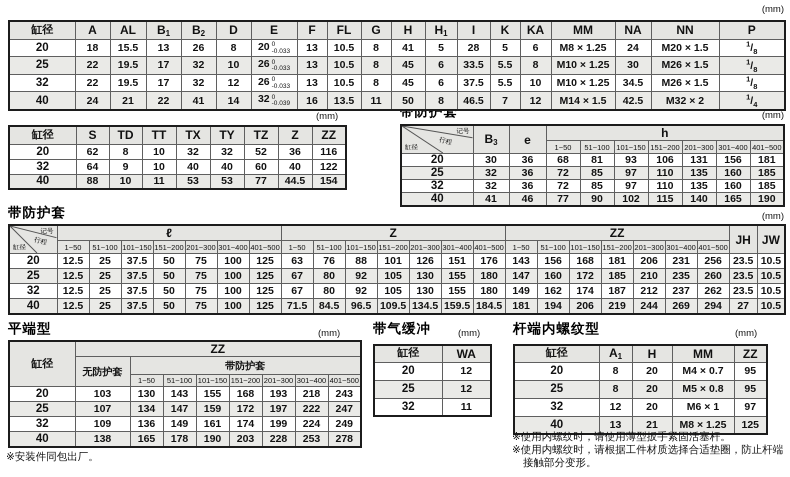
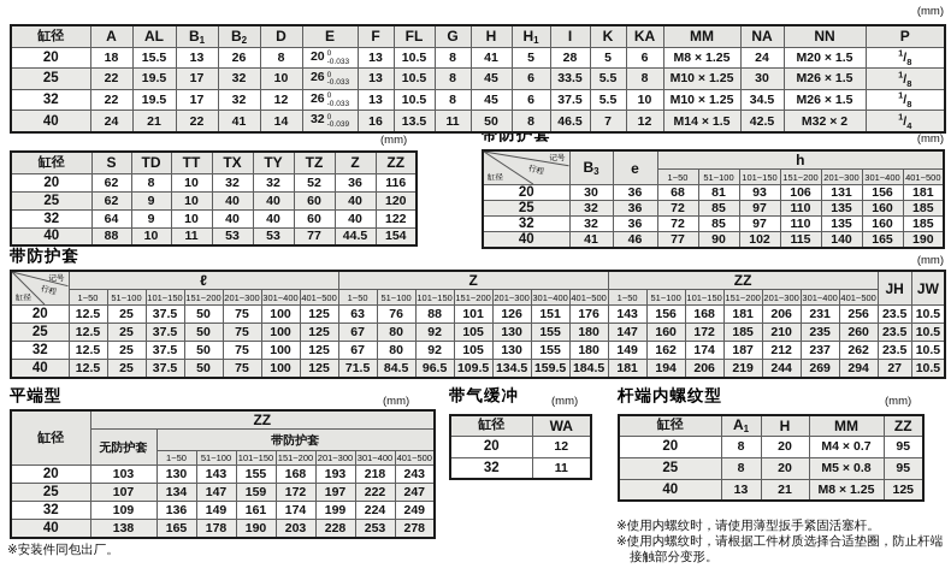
  (mm)
  (mm)
  (mm)
  (mm)
  (mm)
  (mm)
  (mm)
  带防护套
  带防护套
  平端型
  带气缓冲
  杆端内螺纹型
  缸径	A	AL	B1	B2	D	E	F	FL	G	H	H1	I	K	KA	MM	NA	NN	P
  20	18	15.5	13	26	8	20	13	10.5	8	41	5	28	5	6	M8 × 1.25	24	M20 × 1.5	1/8
  25	22	19.5	17	32	10	26	13	10.5	8	45	6	33.5	5.5	8	M10 × 1.25	30	M26 × 1.5	1/8
  32	22	19.5	17	32	12	26	13	10.5	8	45	6	37.5	5.5	10	M10 × 1.25	34.5	M26 × 1.5	1/8
  40	24	21	22	41	14	32	16	13.5	11	50	8	46.5	7	12	M14 × 1.5	42.5	M32 × 2	1/4
  缸径	S	TD	TT	TX	TY	TZ	Z	ZZ
  20	62	8	10	32	32	52	36	116
+ 25	62	9	10	40	40	60	40	120
  32	64	9	10	40	40	60	40	122
  40	88	10	11	53	53	77	44.5	154
  1~50	51~100	101~150	151~200	201~300	301~400	401~500
  20	30	36	68	81	93	106	131	156	181
  25	32	36	72	85	97	110	135	160	185
  32	32	36	72	85	97	110	135	160	185
  40	41	46	77	90	102	115	140	165	190
  1~50	51~100	101~150	151~200	201~300	301~400	401~500	1~50	51~100	101~150	151~200	201~300	301~400	401~500	1~50	51~100	101~150	151~200	201~300	301~400	401~500
  20	12.5	25	37.5	50	75	100	125	63	76	88	101	126	151	176	143	156	168	181	206	231	256	23.5	10.5
  25	12.5	25	37.5	50	75	100	125	67	80	92	105	130	155	180	147	160	172	185	210	235	260	23.5	10.5
  32	12.5	25	37.5	50	75	100	125	67	80	92	105	130	155	180	149	162	174	187	212	237	262	23.5	10.5
  40	12.5	25	37.5	50	75	100	125	71.5	84.5	96.5	109.5	134.5	159.5	184.5	181	194	206	219	244	269	294	27	10.5
  缸径	ZZ
  无防护套	带防护套
  1~50	51~100	101~150	151~200	201~300	301~400	401~500
  20	103	130	143	155	168	193	218	243
  25	107	134	147	159	172	197	222	247
  32	109	136	149	161	174	199	224	249
  40	138	165	178	190	203	228	253	278
  缸径	WA
  20	12
- 25	12
  32	11
  缸径	A1	H	MM	ZZ
  20	8	20	M4 × 0.7	95
  25	8	20	M5 × 0.8	95
- 32	12	20	M6 × 1	97
  40	13	21	M8 × 1.25	125
  ※安装件同包出厂。
  ※使用内螺纹时，请使用薄型扳手紧固活塞杆。
  ※使用内螺纹时，请根据工件材质选择合适垫圈，防止杆端接触部分变形。
